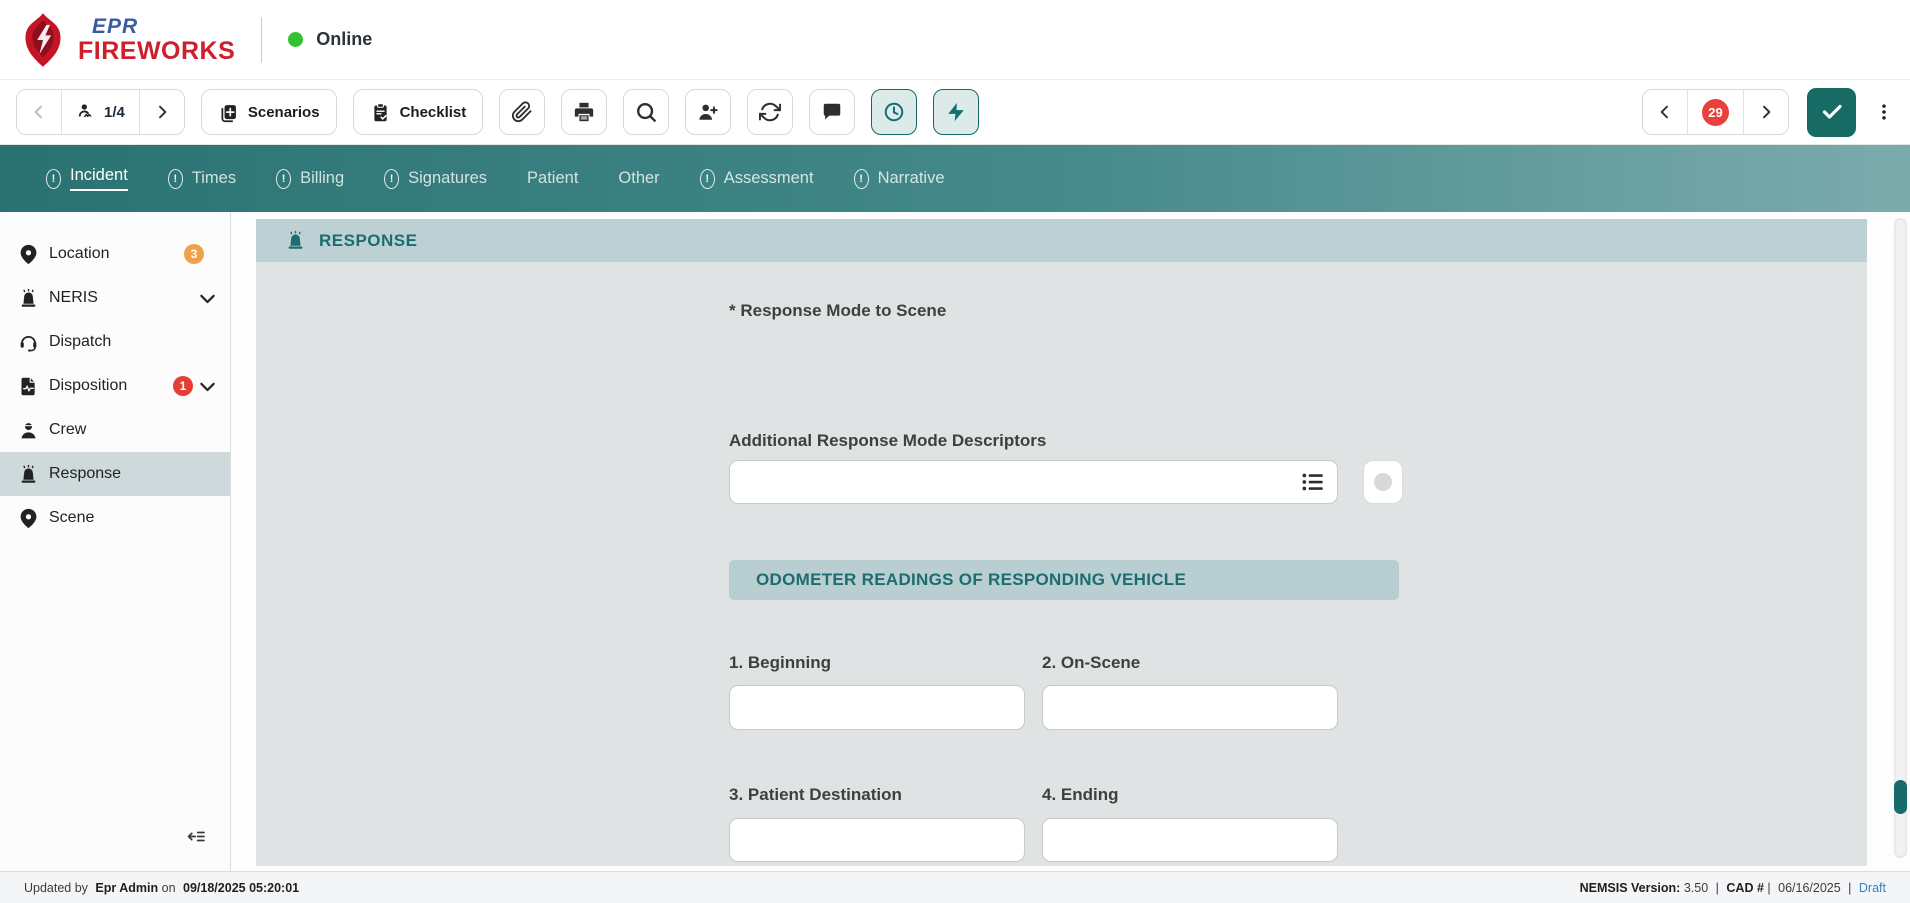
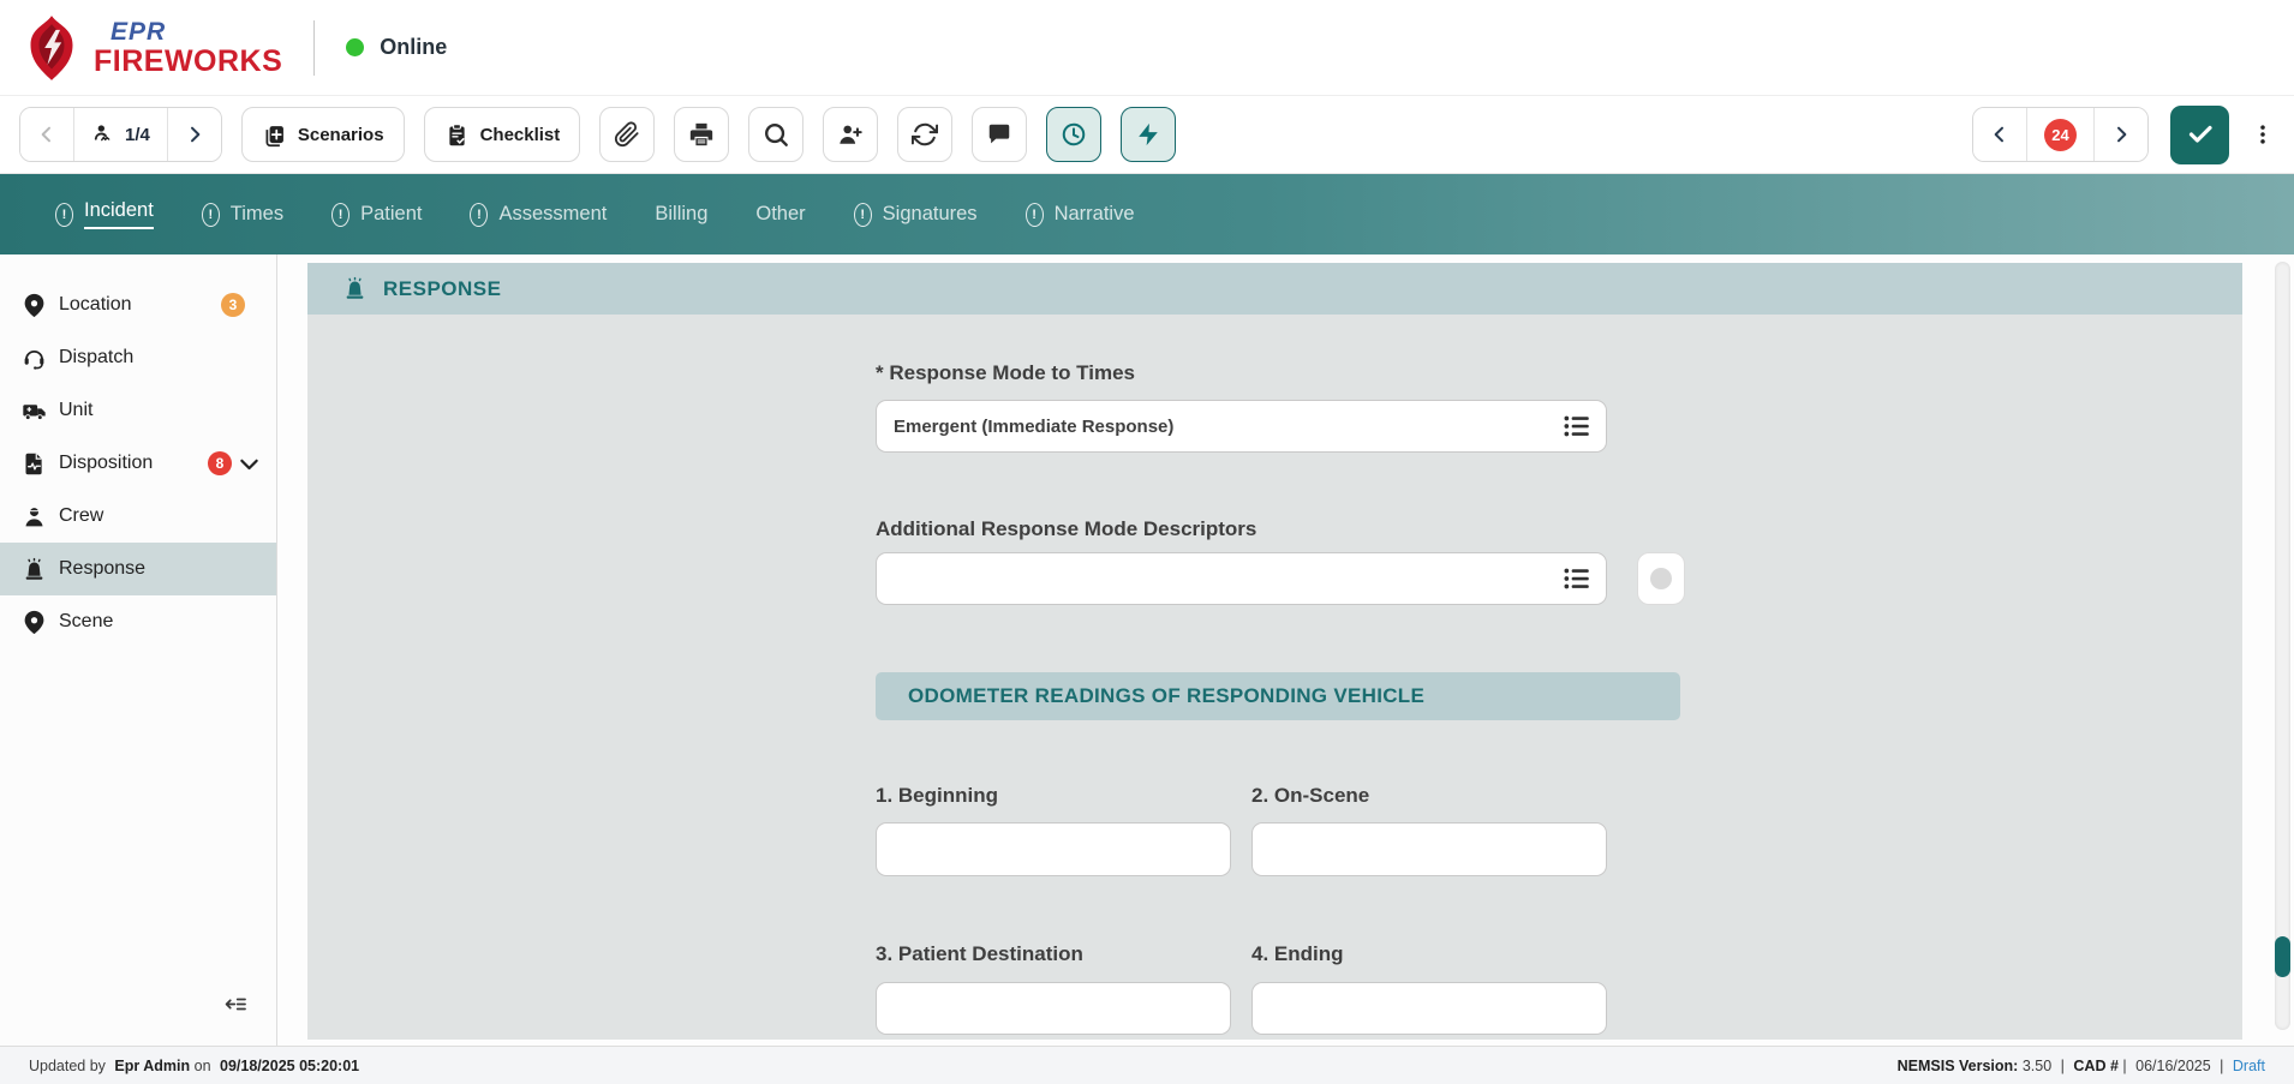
  EPR
  FIREWORKS
  Online
  1/4
  Scenarios
  Checklist
- 29
+ 24
  !
  Incident
  !
  Times
  !
- Billing
+ Patient
  !
- Signatures
+ Assessment
- Patient
+ Billing
  Other
  !
- Assessment
+ Signatures
  !
  Narrative
  Location
  3
- NERIS
  Dispatch
+ Unit
  Disposition
- 1
+ 8
  Crew
  Response
  Scene
  RESPONSE
- * Response Mode to Scene
+ * Response Mode to Times
+ Emergent (Immediate Response)
  Additional Response Mode Descriptors
  ODOMETER READINGS OF RESPONDING VEHICLE
  1. Beginning
  2. On-Scene
  3. Patient Destination
  4. Ending
  Updated by Epr Admin on 09/18/2025 05:20:01
  NEMSIS Version: 3.50 | CAD # | 06/16/2025 | Draft
